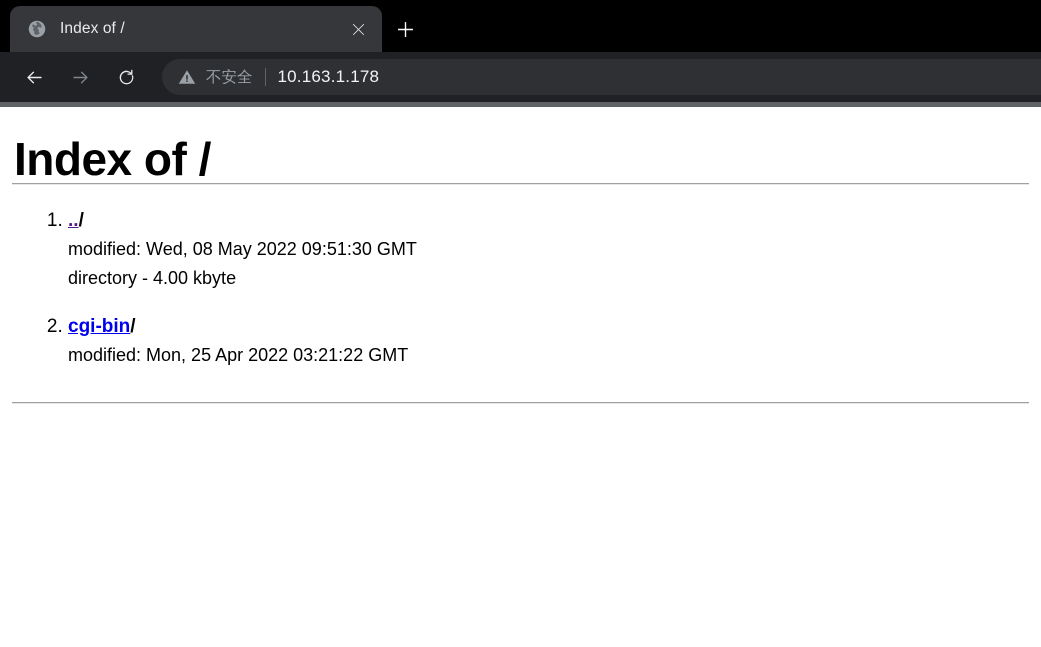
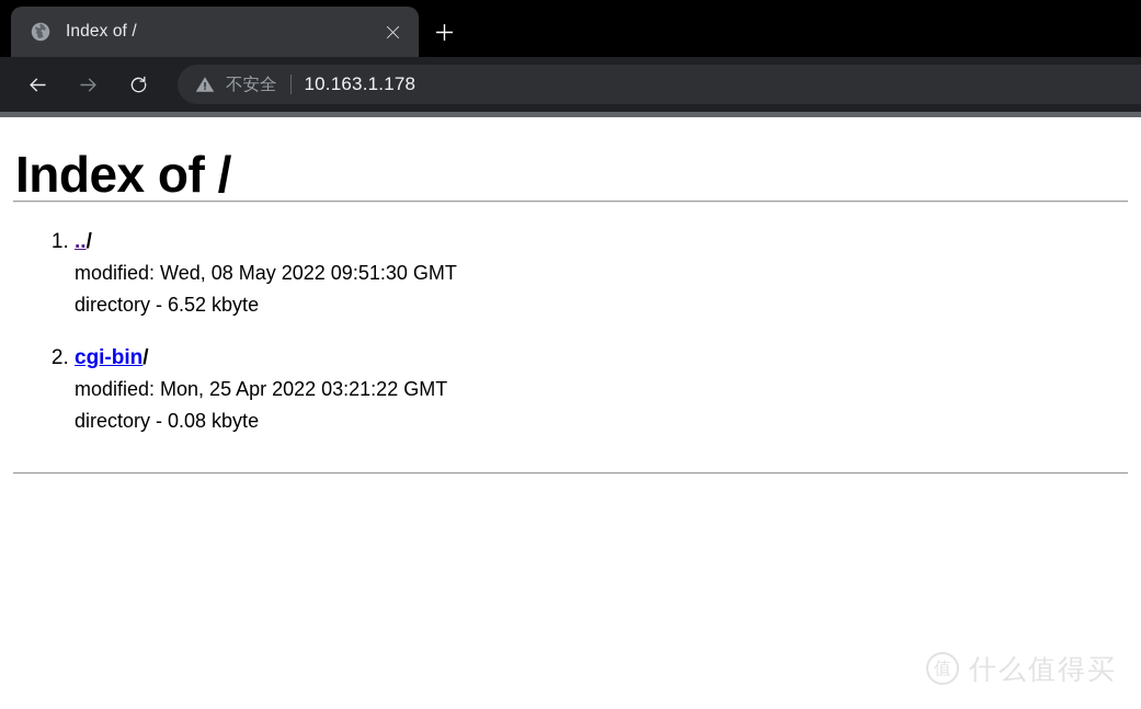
  Index of /
  不安全
  10.163.1.178
  Index of /
  ../
  modified: Wed, 08 May 2022 09:51:30 GMT
- directory - 4.00 kbyte
+ directory - 6.52 kbyte
  cgi-bin/
  modified: Mon, 25 Apr 2022 03:21:22 GMT
+ directory - 0.08 kbyte
+ 值
+ 什么值得买
